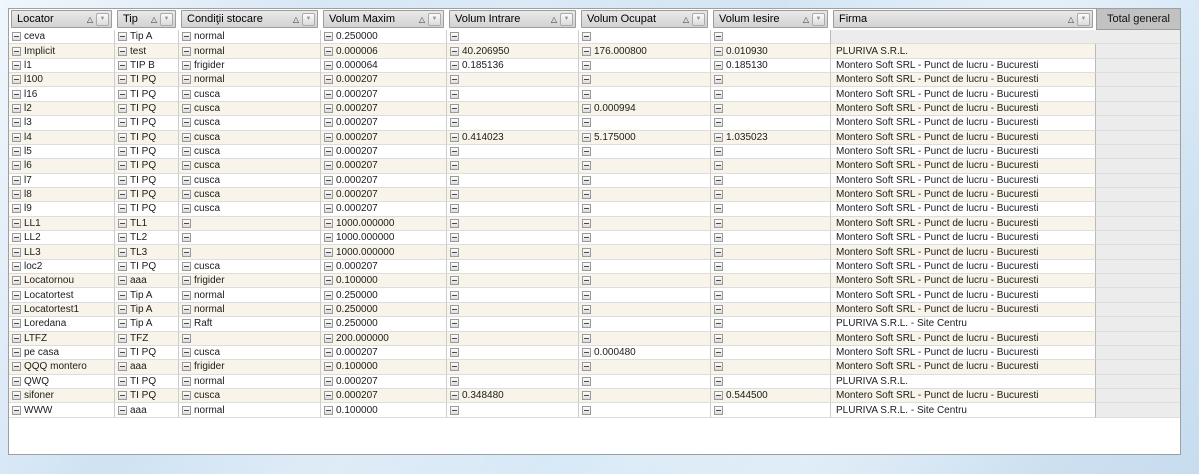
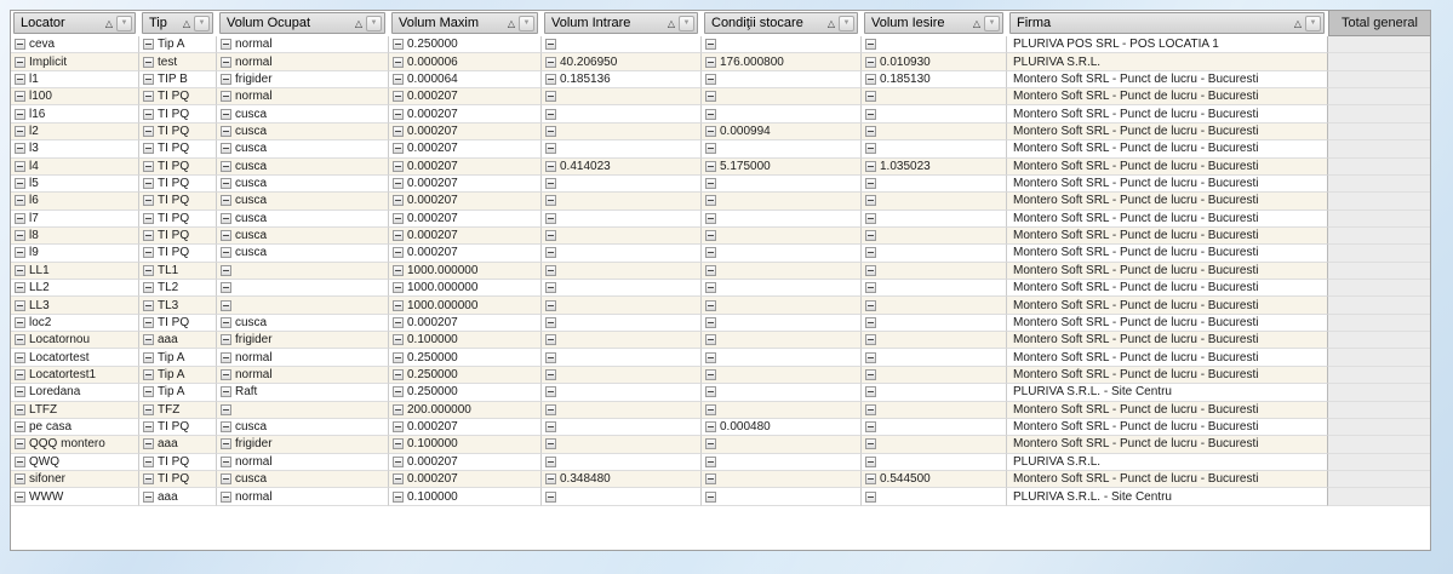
  Locator
  △
  Tip
  △
- Condiţii stocare
+ Volum Ocupat
  △
  Volum Maxim
  △
  Volum Intrare
  △
- Volum Ocupat
+ Condiţii stocare
  △
  Volum Iesire
  △
  Firma
  △
  Total general
  ceva
  Tip A
  normal
  0.250000
+ PLURIVA POS SRL - POS LOCATIA 1
  Implicit
  test
  normal
  0.000006
  40.206950
  176.000800
  0.010930
  PLURIVA S.R.L.
  l1
  TIP B
  frigider
  0.000064
  0.185136
  0.185130
  Montero Soft SRL - Punct de lucru - Bucuresti
  l100
  TI PQ
  normal
  0.000207
  Montero Soft SRL - Punct de lucru - Bucuresti
  l16
  TI PQ
  cusca
  0.000207
  Montero Soft SRL - Punct de lucru - Bucuresti
  l2
  TI PQ
  cusca
  0.000207
  0.000994
  Montero Soft SRL - Punct de lucru - Bucuresti
  l3
  TI PQ
  cusca
  0.000207
  Montero Soft SRL - Punct de lucru - Bucuresti
  l4
  TI PQ
  cusca
  0.000207
  0.414023
  5.175000
  1.035023
  Montero Soft SRL - Punct de lucru - Bucuresti
  l5
  TI PQ
  cusca
  0.000207
  Montero Soft SRL - Punct de lucru - Bucuresti
  l6
  TI PQ
  cusca
  0.000207
  Montero Soft SRL - Punct de lucru - Bucuresti
  l7
  TI PQ
  cusca
  0.000207
  Montero Soft SRL - Punct de lucru - Bucuresti
  l8
  TI PQ
  cusca
  0.000207
  Montero Soft SRL - Punct de lucru - Bucuresti
  l9
  TI PQ
  cusca
  0.000207
  Montero Soft SRL - Punct de lucru - Bucuresti
  LL1
  TL1
  1000.000000
  Montero Soft SRL - Punct de lucru - Bucuresti
  LL2
  TL2
  1000.000000
  Montero Soft SRL - Punct de lucru - Bucuresti
  LL3
  TL3
  1000.000000
  Montero Soft SRL - Punct de lucru - Bucuresti
  loc2
  TI PQ
  cusca
  0.000207
  Montero Soft SRL - Punct de lucru - Bucuresti
  Locatornou
  aaa
  frigider
  0.100000
  Montero Soft SRL - Punct de lucru - Bucuresti
  Locatortest
  Tip A
  normal
  0.250000
  Montero Soft SRL - Punct de lucru - Bucuresti
  Locatortest1
  Tip A
  normal
  0.250000
  Montero Soft SRL - Punct de lucru - Bucuresti
  Loredana
  Tip A
  Raft
  0.250000
  PLURIVA S.R.L. - Site Centru
  LTFZ
  TFZ
  200.000000
  Montero Soft SRL - Punct de lucru - Bucuresti
  pe casa
  TI PQ
  cusca
  0.000207
  0.000480
  Montero Soft SRL - Punct de lucru - Bucuresti
  QQQ montero
  aaa
  frigider
  0.100000
  Montero Soft SRL - Punct de lucru - Bucuresti
  QWQ
  TI PQ
  normal
  0.000207
  PLURIVA S.R.L.
  sifoner
  TI PQ
  cusca
  0.000207
  0.348480
  0.544500
  Montero Soft SRL - Punct de lucru - Bucuresti
  WWW
  aaa
  normal
  0.100000
  PLURIVA S.R.L. - Site Centru
